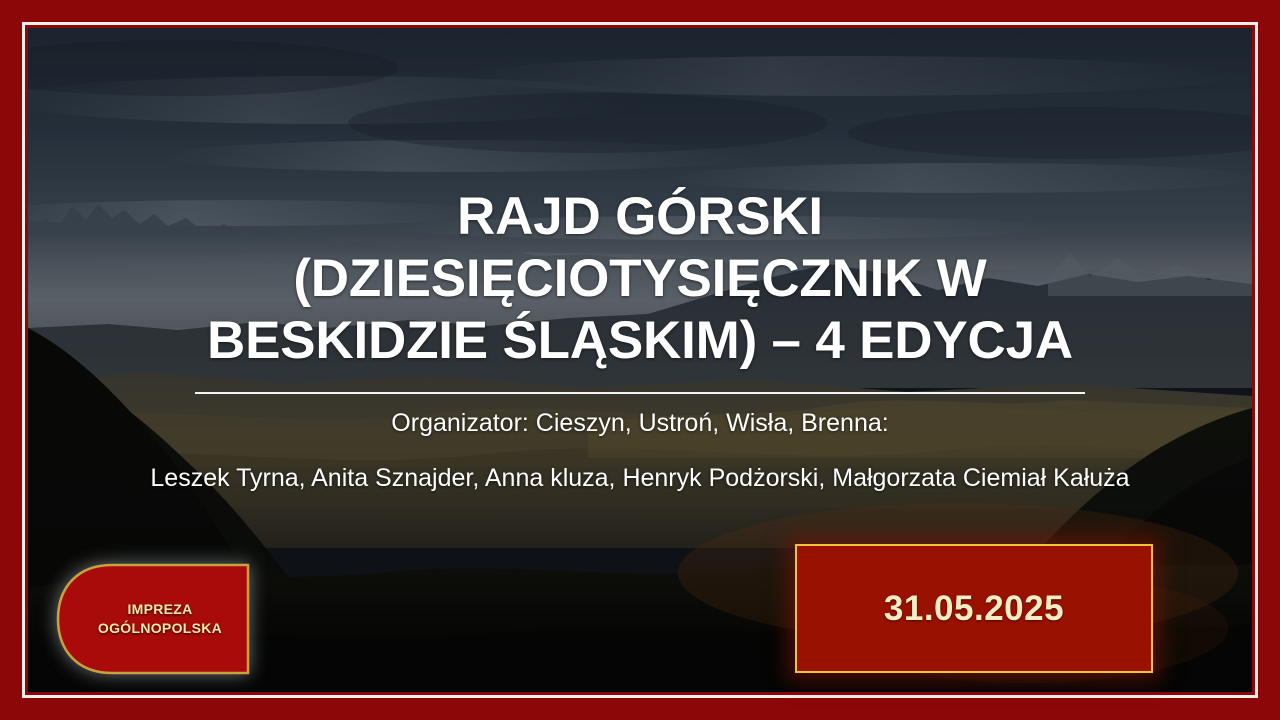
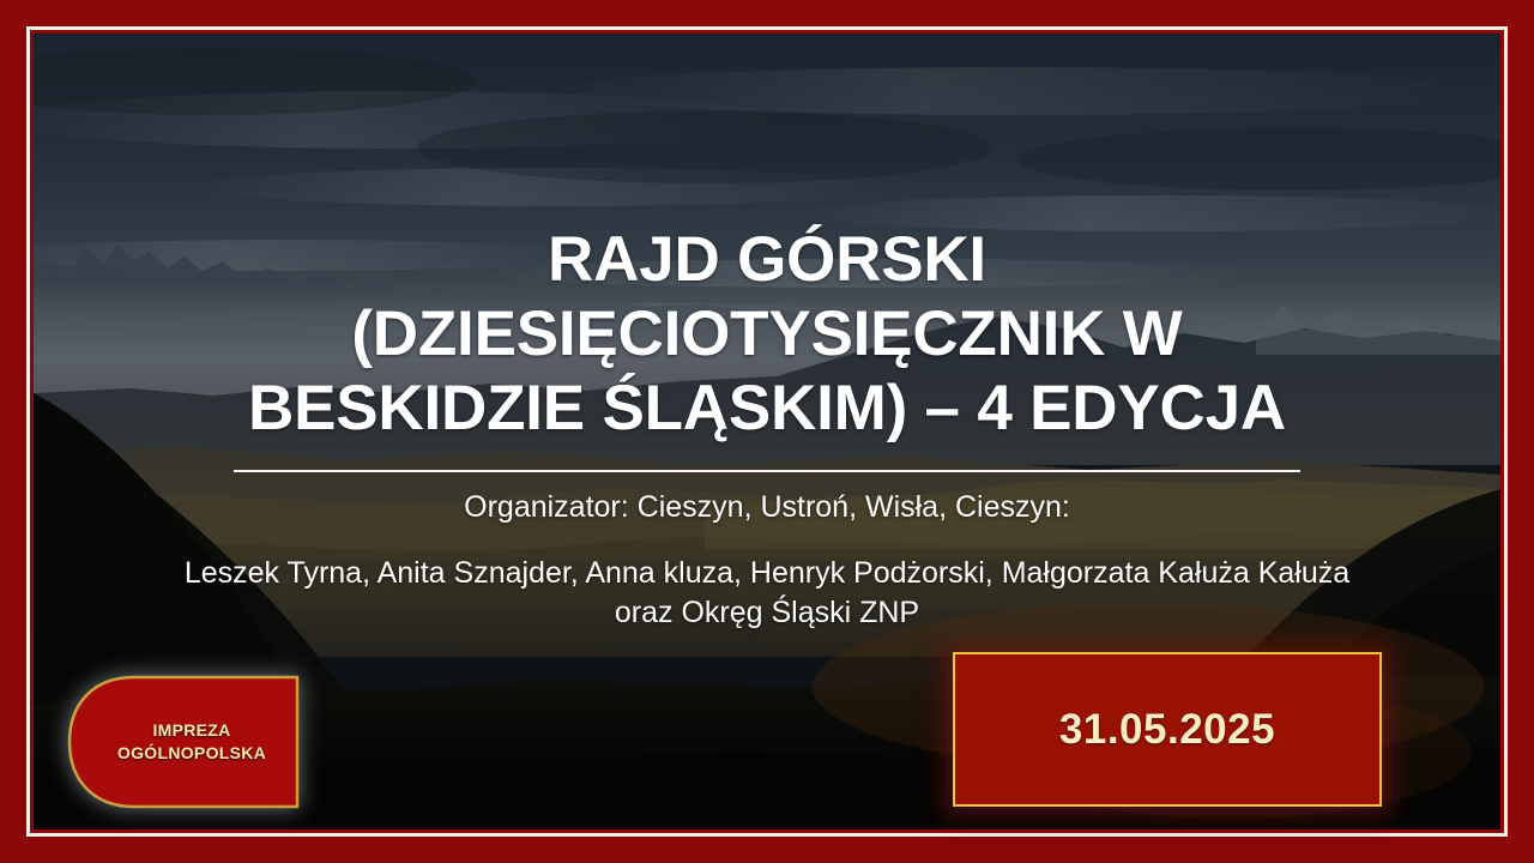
  RAJD GÓRSKI
  (DZIESIĘCIOTYSIĘCZNIK W
  BESKIDZIE ŚLĄSKIM) – 4 EDYCJA
- Organizator: Cieszyn, Ustroń, Wisła, Brenna:
+ Organizator: Cieszyn, Ustroń, Wisła, Cieszyn:
- Leszek Tyrna, Anita Sznajder, Anna kluza, Henryk Podżorski, Małgorzata Ciemiał Kałuża
+ Leszek Tyrna, Anita Sznajder, Anna kluza, Henryk Podżorski, Małgorzata Kałuża Kałuża
+ oraz Okręg Śląski ZNP
  IMPREZA
  OGÓLNOPOLSKA
  31.05.2025
